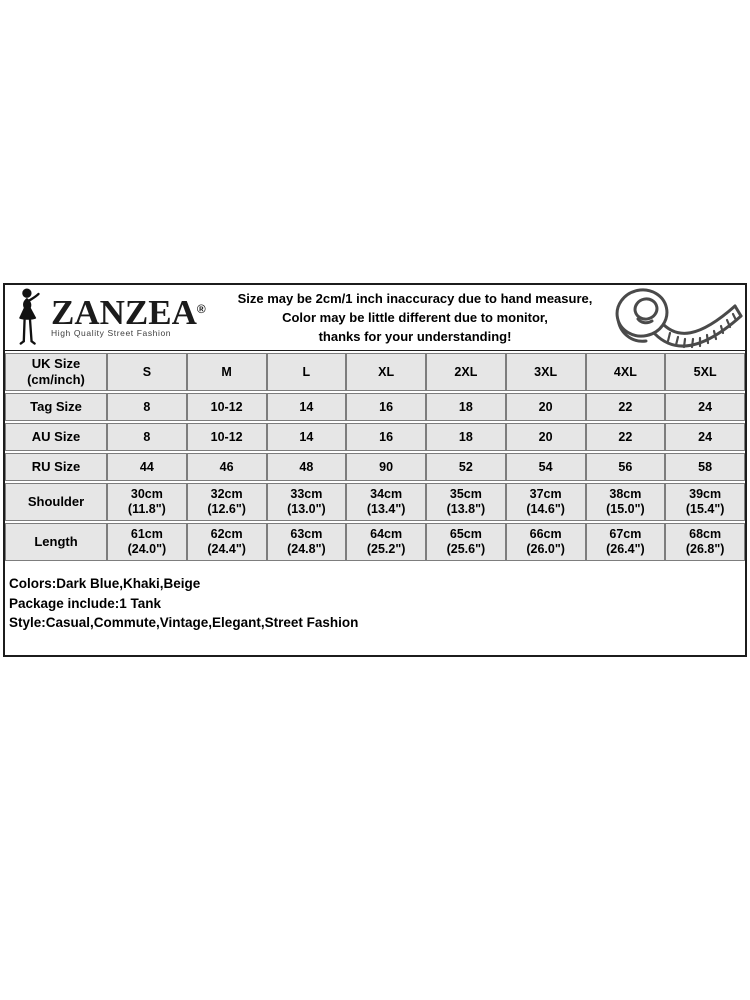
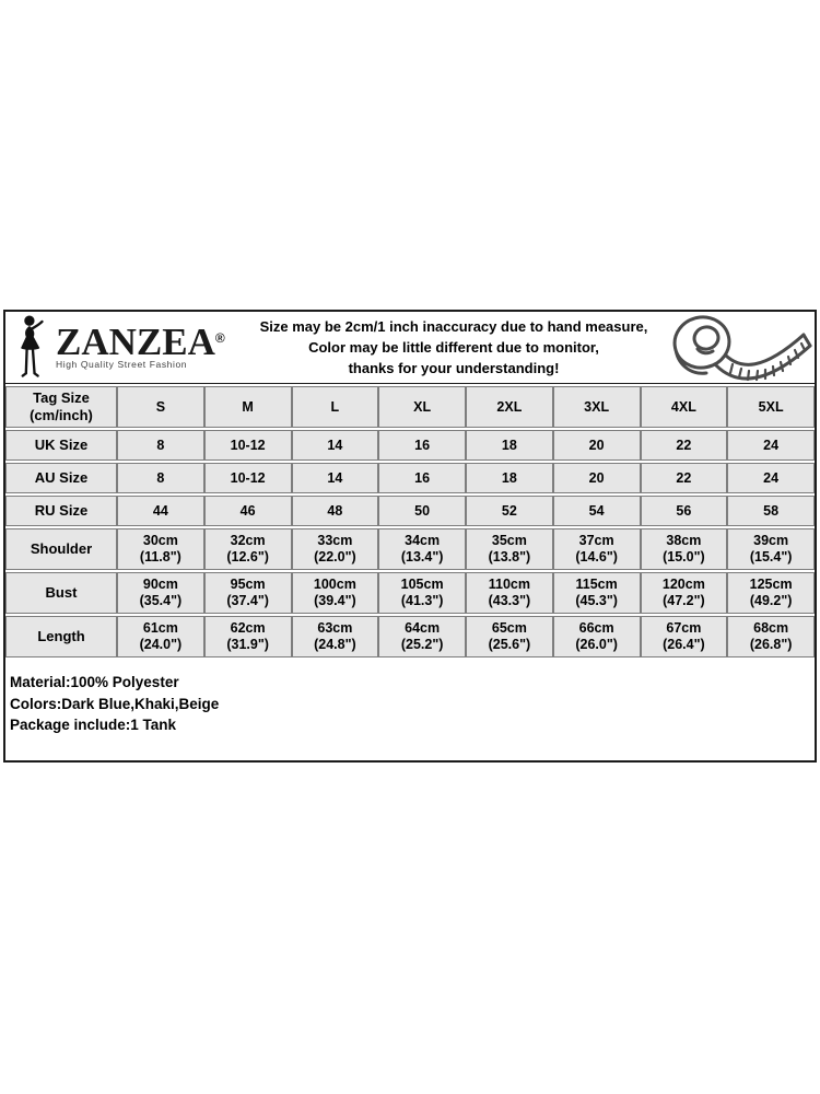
  ZANZEA®
  High Quality Street Fashion
  Size may be 2cm/1 inch inaccuracy due to hand measure,
  Color may be little different due to monitor,
  thanks for your understanding!
- UK Size(cm/inch)	S	M	L	XL	2XL	3XL	4XL	5XL
+ Tag Size(cm/inch)	S	M	L	XL	2XL	3XL	4XL	5XL
- Tag Size	8	10-12	14	16	18	20	22	24
+ UK Size	8	10-12	14	16	18	20	22	24
  AU Size	8	10-12	14	16	18	20	22	24
- RU Size	44	46	48	90	52	54	56	58
+ RU Size	44	46	48	50	52	54	56	58
- Shoulder	30cm(11.8")	32cm(12.6")	33cm(13.0")	34cm(13.4")	35cm(13.8")	37cm(14.6")	38cm(15.0")	39cm(15.4")
+ Shoulder	30cm(11.8")	32cm(12.6")	33cm(22.0")	34cm(13.4")	35cm(13.8")	37cm(14.6")	38cm(15.0")	39cm(15.4")
+ Bust	90cm(35.4")	95cm(37.4")	100cm(39.4")	105cm(41.3")	110cm(43.3")	115cm(45.3")	120cm(47.2")	125cm(49.2")
- Length	61cm(24.0")	62cm(24.4")	63cm(24.8")	64cm(25.2")	65cm(25.6")	66cm(26.0")	67cm(26.4")	68cm(26.8")
+ Length	61cm(24.0")	62cm(31.9")	63cm(24.8")	64cm(25.2")	65cm(25.6")	66cm(26.0")	67cm(26.4")	68cm(26.8")
+ Material:100% Polyester
  Colors:Dark Blue,Khaki,Beige
  Package include:1 Tank
- Style:Casual,Commute,Vintage,Elegant,Street Fashion
